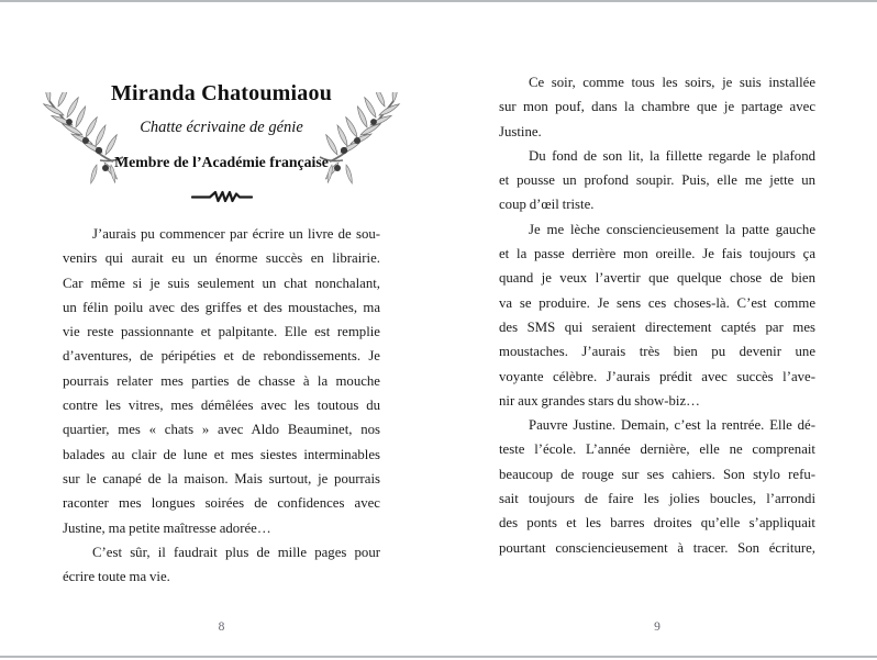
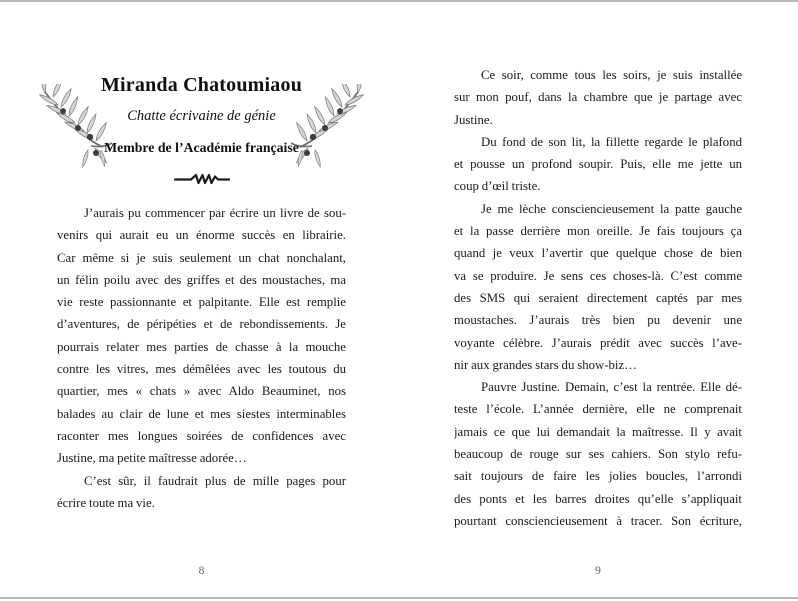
  Miranda Chatoumiaou
  Chatte écrivaine de génie
  Membre de l’Académie française
  J’aurais pu commencer par écrire un livre de sou-
  venirs qui aurait eu un énorme succès en librairie.
  Car même si je suis seulement un chat nonchalant,
  un félin poilu avec des griffes et des moustaches, ma
  vie reste passionnante et palpitante. Elle est remplie
  d’aventures, de péripéties et de rebondissements. Je
  pourrais relater mes parties de chasse à la mouche
  contre les vitres, mes démêlées avec les toutous du
  quartier, mes « chats » avec Aldo Beauminet, nos
  balades au clair de lune et mes siestes interminables
- sur le canapé de la maison. Mais surtout, je pourrais
  raconter mes longues soirées de confidences avec
  Justine, ma petite maîtresse adorée…
  C’est sûr, il faudrait plus de mille pages pour
  écrire toute ma vie.
  8
  Ce soir, comme tous les soirs, je suis installée
  sur mon pouf, dans la chambre que je partage avec
  Justine.
  Du fond de son lit, la fillette regarde le plafond
  et pousse un profond soupir. Puis, elle me jette un
  coup d’œil triste.
  Je me lèche consciencieusement la patte gauche
  et la passe derrière mon oreille. Je fais toujours ça
  quand je veux l’avertir que quelque chose de bien
  va se produire. Je sens ces choses-là. C’est comme
  des SMS qui seraient directement captés par mes
  moustaches. J’aurais très bien pu devenir une
  voyante célèbre. J’aurais prédit avec succès l’ave-
  nir aux grandes stars du show-biz…
  Pauvre Justine. Demain, c’est la rentrée. Elle dé-
  teste l’école. L’année dernière, elle ne comprenait
+ jamais ce que lui demandait la maîtresse. Il y avait
  beaucoup de rouge sur ses cahiers. Son stylo refu-
  sait toujours de faire les jolies boucles, l’arrondi
  des ponts et les barres droites qu’elle s’appliquait
  pourtant consciencieusement à tracer. Son écriture,
  9
